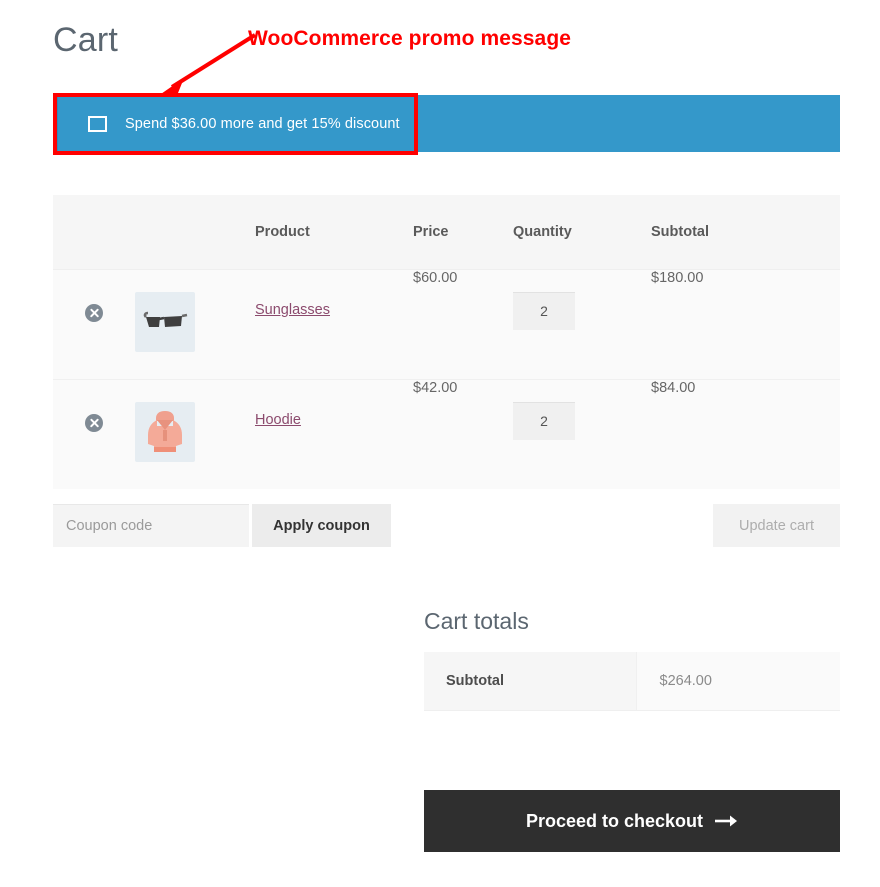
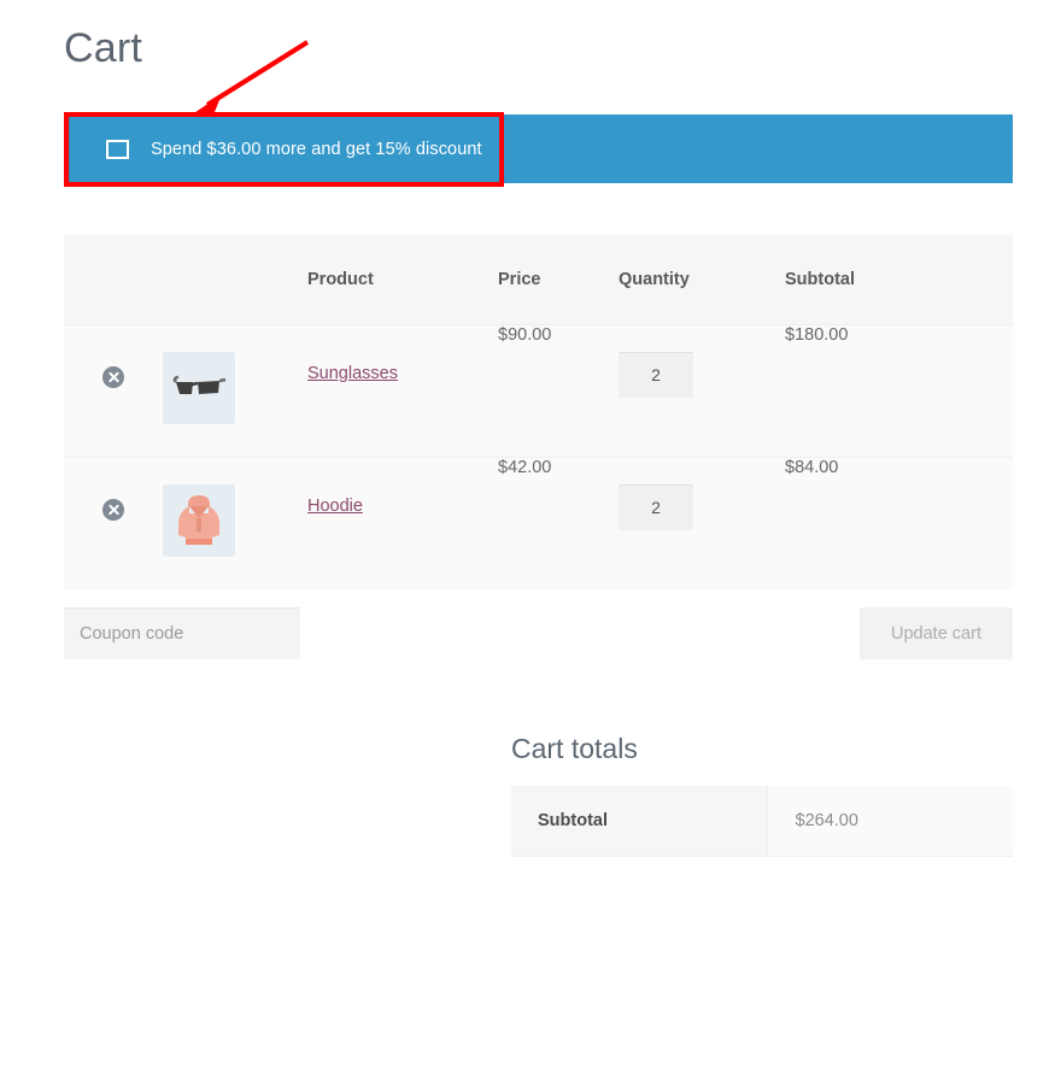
  Cart
- WooCommerce promo message
  Spend $36.00 more and get 15% discount
  		Product	Price	Quantity	Subtotal
- 		Sunglasses	$60.00	2	$180.00
+ 		Sunglasses	$90.00	2	$180.00
  		Hoodie	$42.00	2	$84.00
  Coupon code
- Apply coupon
  Update cart
  Cart totals
  Subtotal	$264.00
- Proceed to checkout
